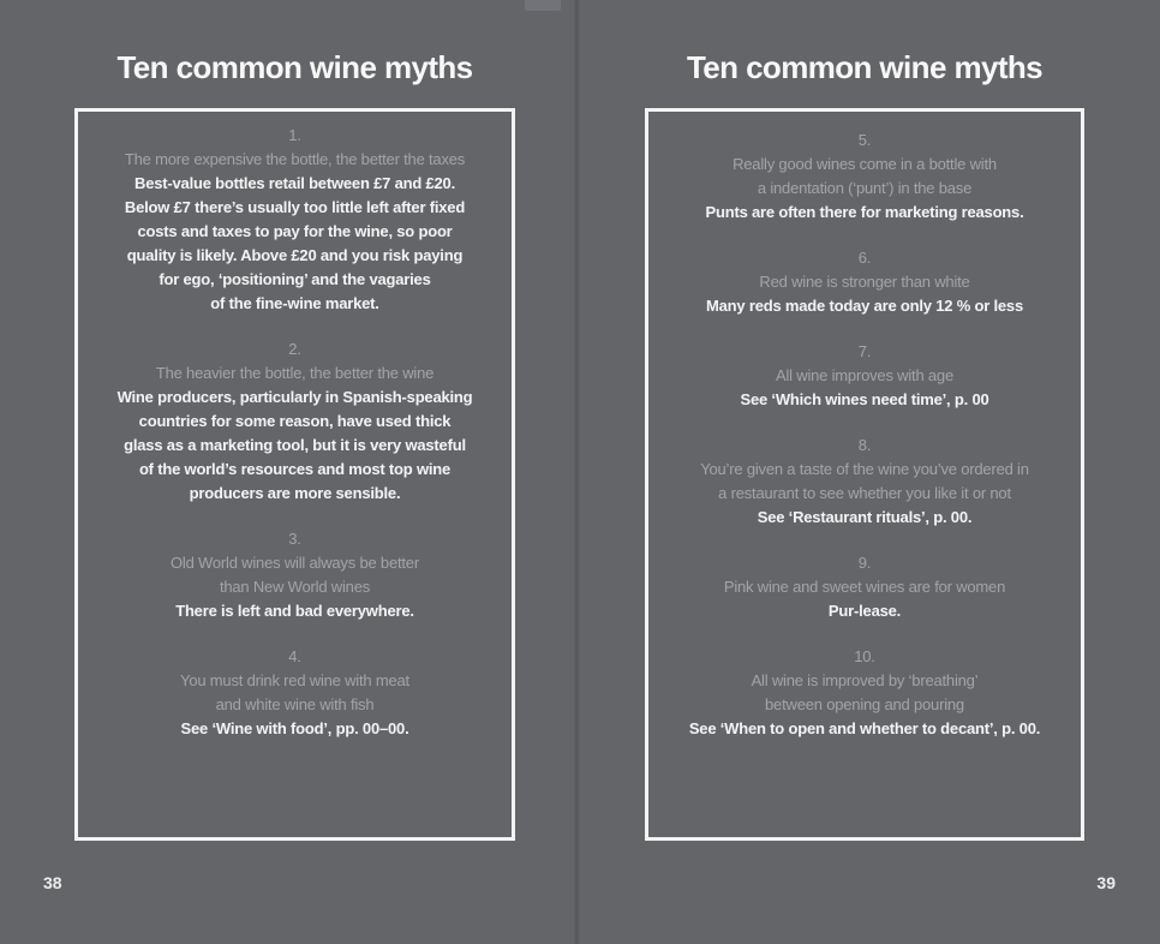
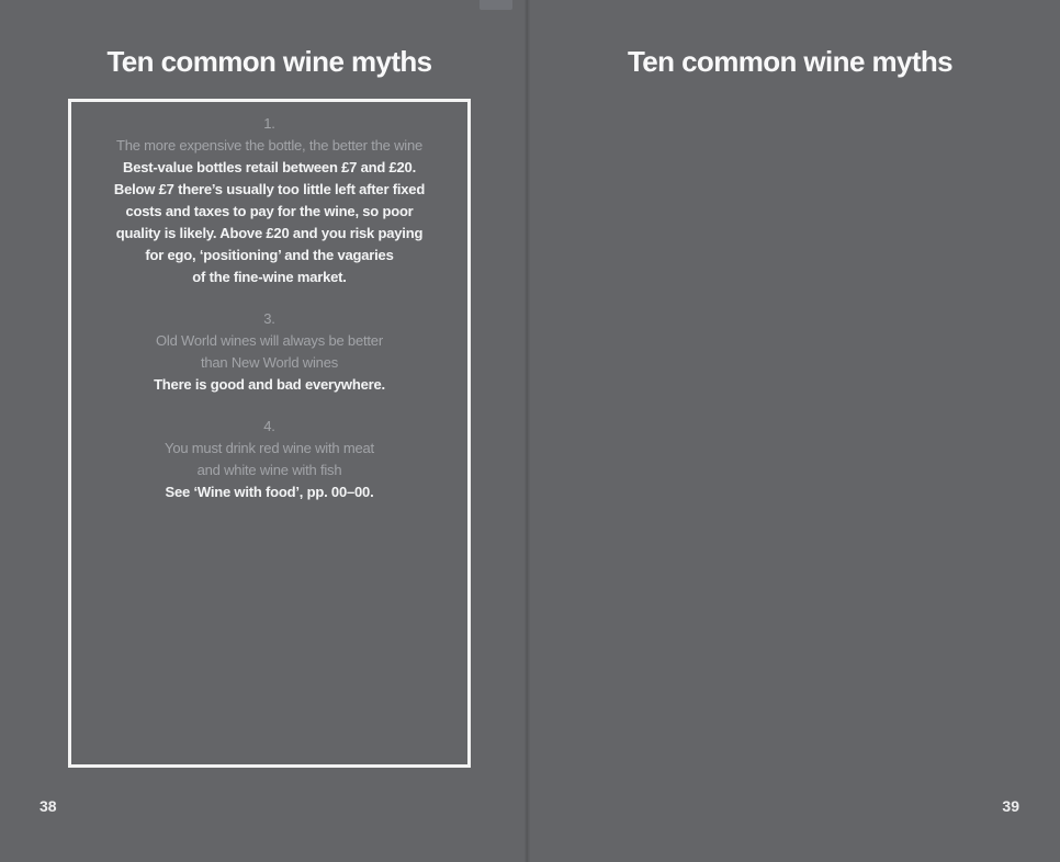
  Ten common wine myths
  1.
- The more expensive the bottle, the better the taxes
+ The more expensive the bottle, the better the wine
  Best-value bottles retail between £7 and £20.
  Below £7 there’s usually too little left after fixed
  costs and taxes to pay for the wine, so poor
  quality is likely. Above £20 and you risk paying
  for ego, ‘positioning’ and the vagaries
  of the fine-wine market.
- 2.
- The heavier the bottle, the better the wine
- Wine producers, particularly in Spanish-speaking
- countries for some reason, have used thick
- glass as a marketing tool, but it is very wasteful
- of the world’s resources and most top wine
- producers are more sensible.
  3.
  Old World wines will always be better
  than New World wines
- There is left and bad everywhere.
+ There is good and bad everywhere.
  4.
  You must drink red wine with meat
  and white wine with fish
  See ‘Wine with food’, pp. 00–00.
  38
  Ten common wine myths
- 5.
- Really good wines come in a bottle with
- a indentation (‘punt’) in the base
- Punts are often there for marketing reasons.
- 6.
- Red wine is stronger than white
- Many reds made today are only 12 % or less
- 7.
- All wine improves with age
- See ‘Which wines need time’, p. 00
- 8.
- You’re given a taste of the wine you’ve ordered in
- a restaurant to see whether you like it or not
- See ‘Restaurant rituals’, p. 00.
- 9.
- Pink wine and sweet wines are for women
- Pur-lease.
- 10.
- All wine is improved by ‘breathing’
- between opening and pouring
- See ‘When to open and whether to decant’, p. 00.
  39
